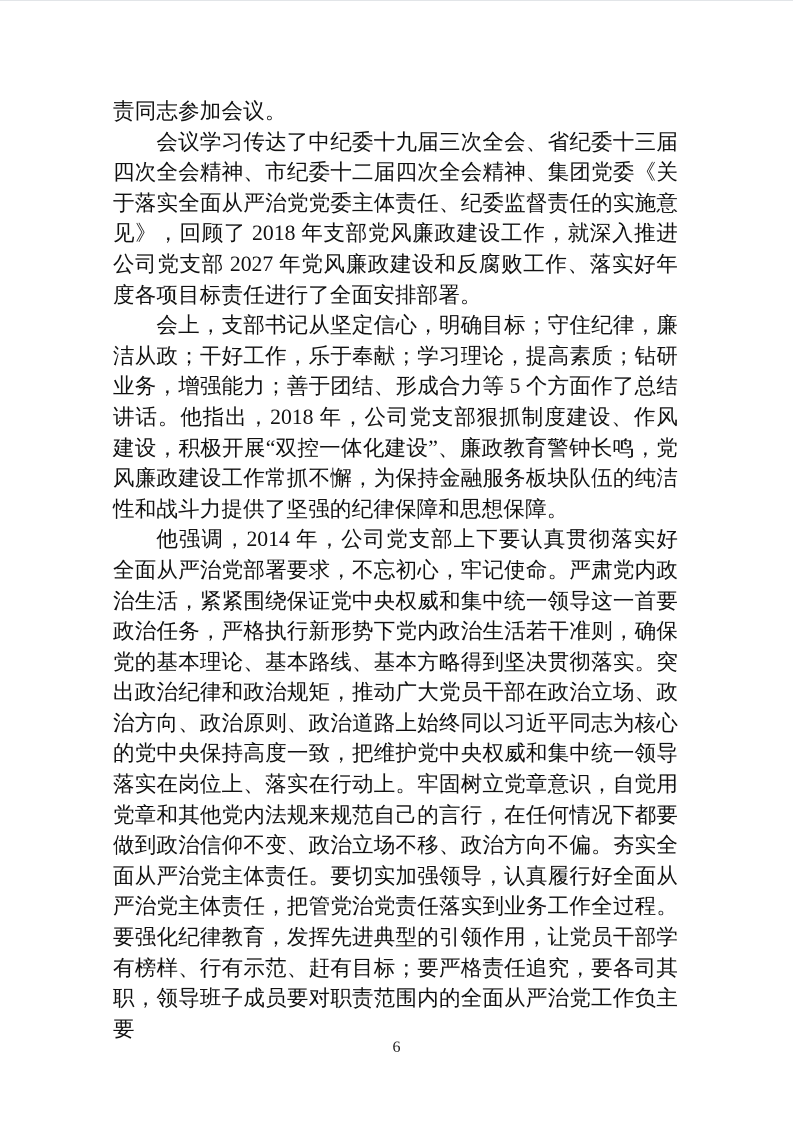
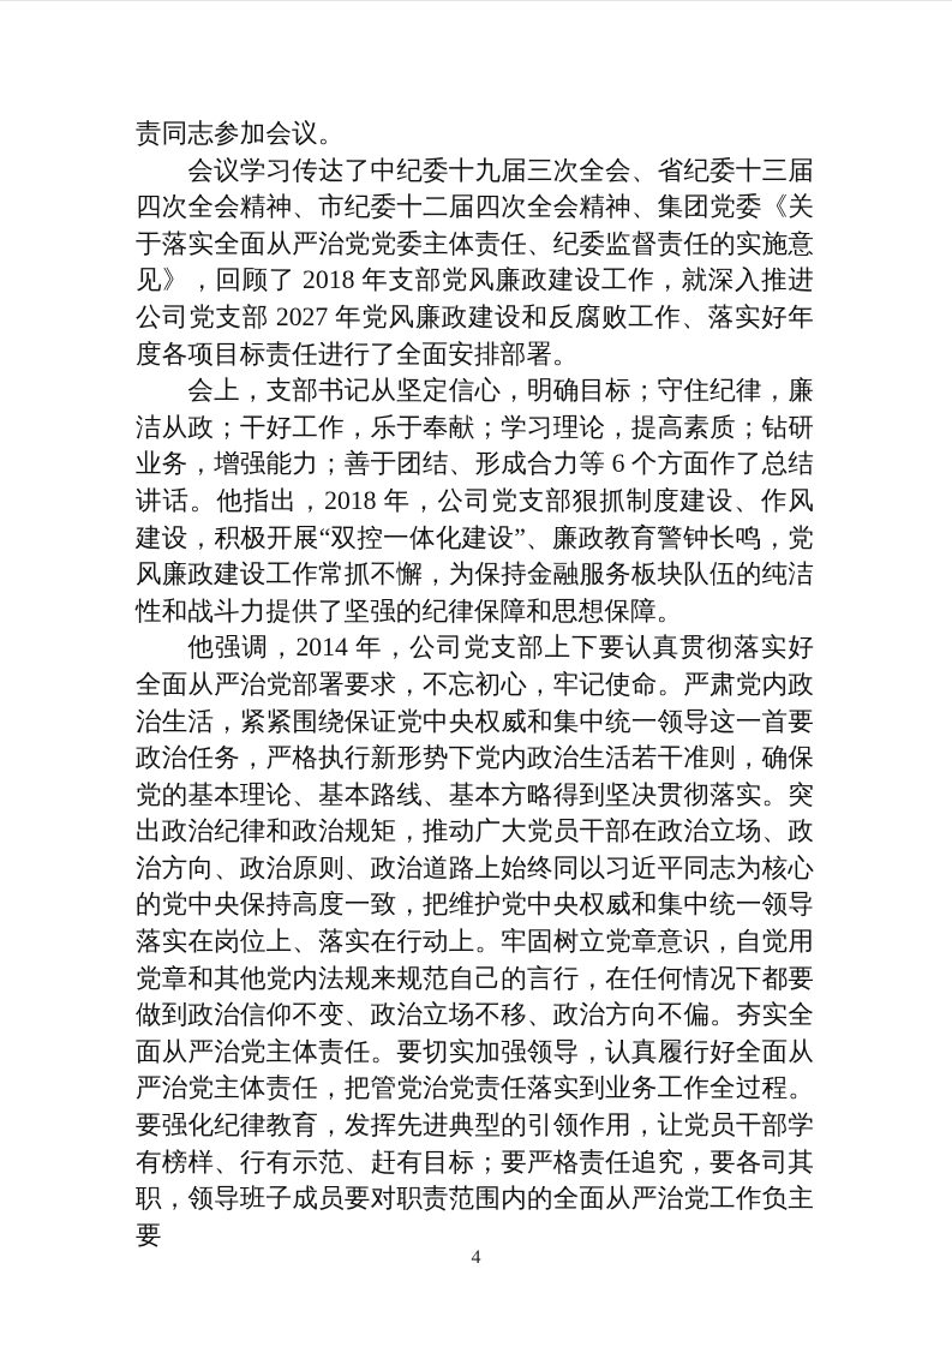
  责同志参加会议。
  会议学习传达了中纪委十九届三次全会、省纪委十三届四次全会精神、市纪委十二届四次全会精神、集团党委《关于落实全面从严治党党委主体责任、纪委监督责任的实施意见》，回顾了 2018 年支部党风廉政建设工作，就深入推进公司党支部 2027 年党风廉政建设和反腐败工作、落实好年度各项目标责任进行了全面安排部署。
- 会上，支部书记从坚定信心，明确目标；守住纪律，廉洁从政；干好工作，乐于奉献；学习理论，提高素质；钻研业务，增强能力；善于团结、形成合力等 5 个方面作了总结讲话。他指出，2018 年，公司党支部狠抓制度建设、作风建设，积极开展“双控一体化建设”、廉政教育警钟长鸣，党风廉政建设工作常抓不懈，为保持金融服务板块队伍的纯洁性和战斗力提供了坚强的纪律保障和思想保障。
+ 会上，支部书记从坚定信心，明确目标；守住纪律，廉洁从政；干好工作，乐于奉献；学习理论，提高素质；钻研业务，增强能力；善于团结、形成合力等 6 个方面作了总结讲话。他指出，2018 年，公司党支部狠抓制度建设、作风建设，积极开展“双控一体化建设”、廉政教育警钟长鸣，党风廉政建设工作常抓不懈，为保持金融服务板块队伍的纯洁性和战斗力提供了坚强的纪律保障和思想保障。
  他强调，2014 年，公司党支部上下要认真贯彻落实好全面从严治党部署要求，不忘初心，牢记使命。严肃党内政治生活，紧紧围绕保证党中央权威和集中统一领导这一首要政治任务，严格执行新形势下党内政治生活若干准则，确保党的基本理论、基本路线、基本方略得到坚决贯彻落实。突出政治纪律和政治规矩，推动广大党员干部在政治立场、政治方向、政治原则、政治道路上始终同以习近平同志为核心的党中央保持高度一致，把维护党中央权威和集中统一领导落实在岗位上、落实在行动上。牢固树立党章意识，自觉用党章和其他党内法规来规范自己的言行，在任何情况下都要做到政治信仰不变、政治立场不移、政治方向不偏。夯实全面从严治党主体责任。要切实加强领导，认真履行好全面从严治党主体责任，把管党治党责任落实到业务工作全过程。要强化纪律教育，发挥先进典型的引领作用，让党员干部学有榜样、行有示范、赶有目标；要严格责任追究，要各司其职，领导班子成员要对职责范围内的全面从严治党工作负主要
- 6
+ 4
